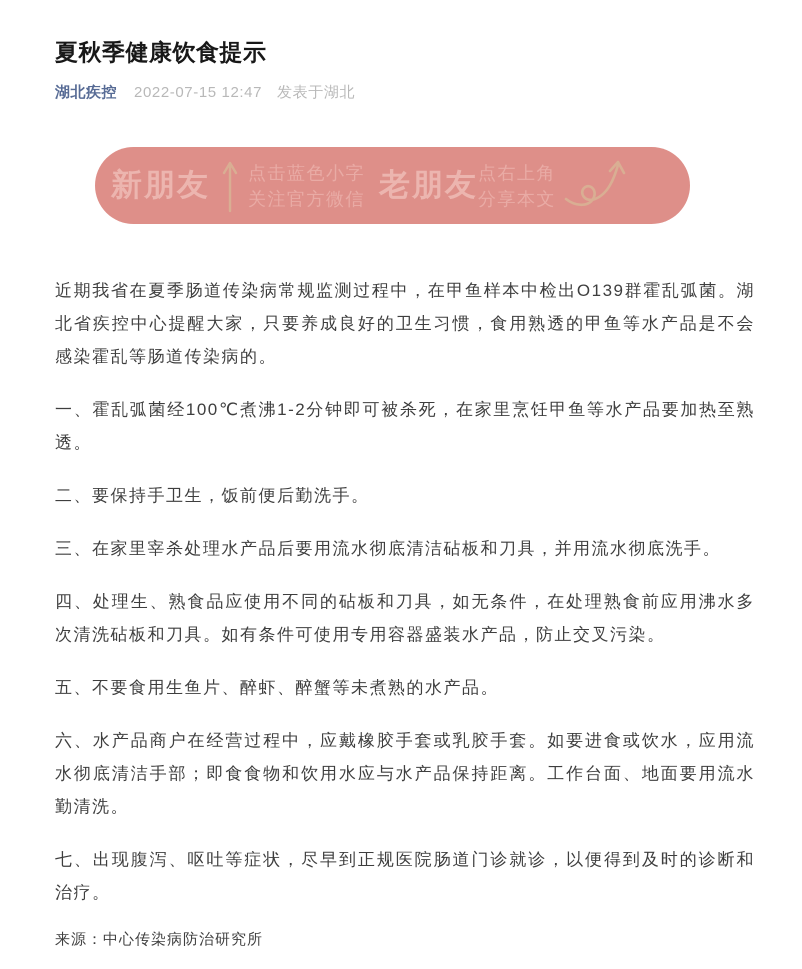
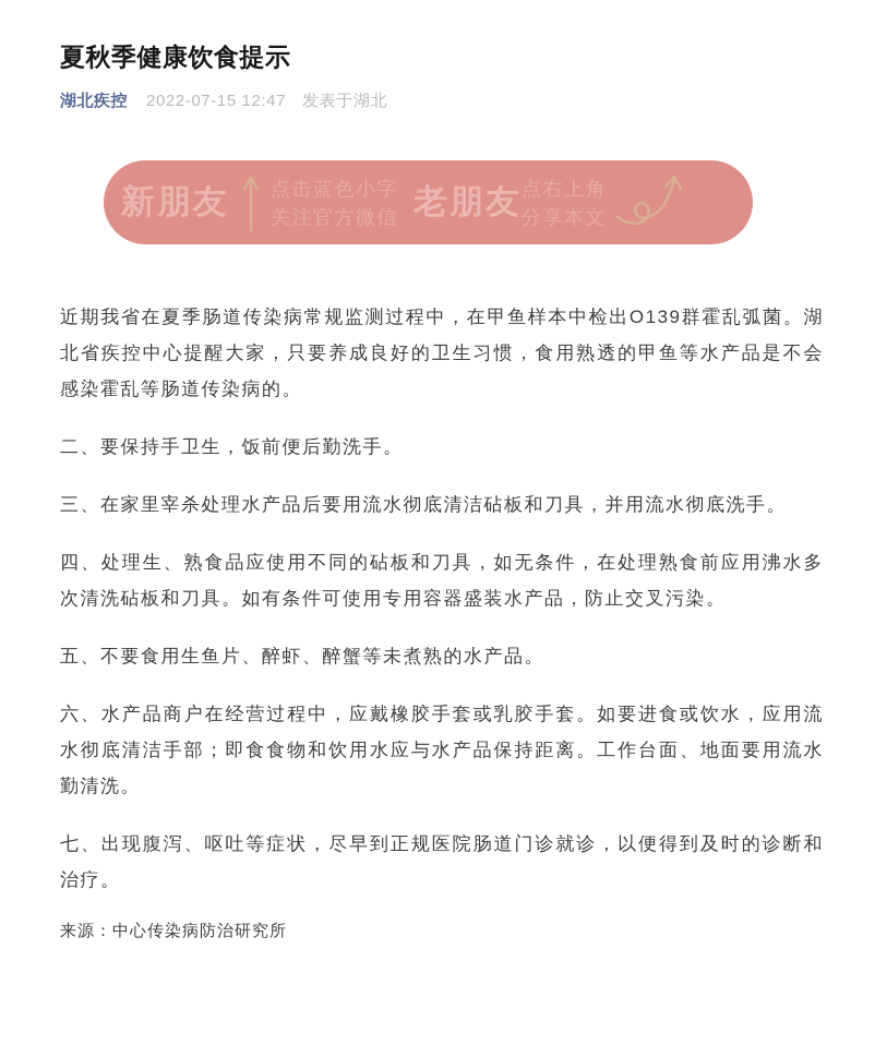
  夏秋季健康饮食提示
  湖北疾控
  2022-07-15 12:47
  发表于湖北
  新朋友
  点击蓝色小字
  关注官方微信
  老朋友
  点右上角
  分享本文
  近期我省在夏季肠道传染病常规监测过程中，在甲鱼样本中检出O139群霍乱弧菌。湖北省疾控中心提醒大家，只要养成良好的卫生习惯，食用熟透的甲鱼等水产品是不会感染霍乱等肠道传染病的。
- 一、霍乱弧菌经100℃煮沸1-2分钟即可被杀死，在家里烹饪甲鱼等水产品要加热至熟透。
  二、要保持手卫生，饭前便后勤洗手。
  三、在家里宰杀处理水产品后要用流水彻底清洁砧板和刀具，并用流水彻底洗手。
  四、处理生、熟食品应使用不同的砧板和刀具，如无条件，在处理熟食前应用沸水多次清洗砧板和刀具。如有条件可使用专用容器盛装水产品，防止交叉污染。
  五、不要食用生鱼片、醉虾、醉蟹等未煮熟的水产品。
  六、水产品商户在经营过程中，应戴橡胶手套或乳胶手套。如要进食或饮水，应用流水彻底清洁手部；即食食物和饮用水应与水产品保持距离。工作台面、地面要用流水勤清洗。
  七、出现腹泻、呕吐等症状，尽早到正规医院肠道门诊就诊，以便得到及时的诊断和治疗。
  来源：中心传染病防治研究所
